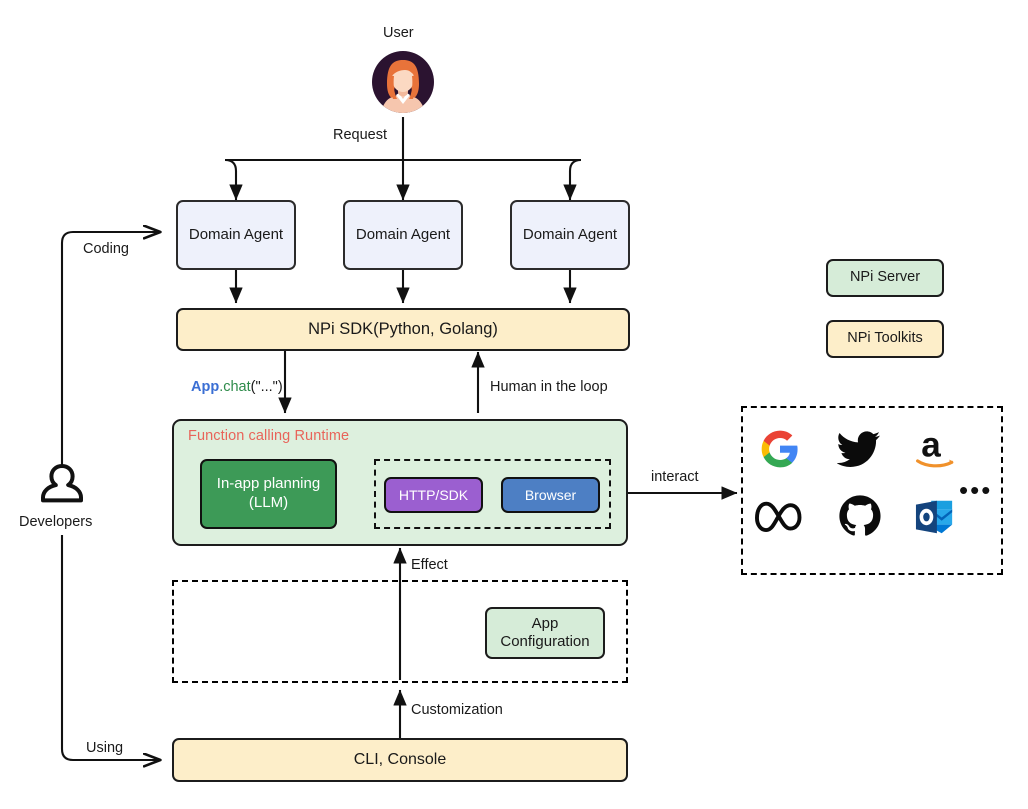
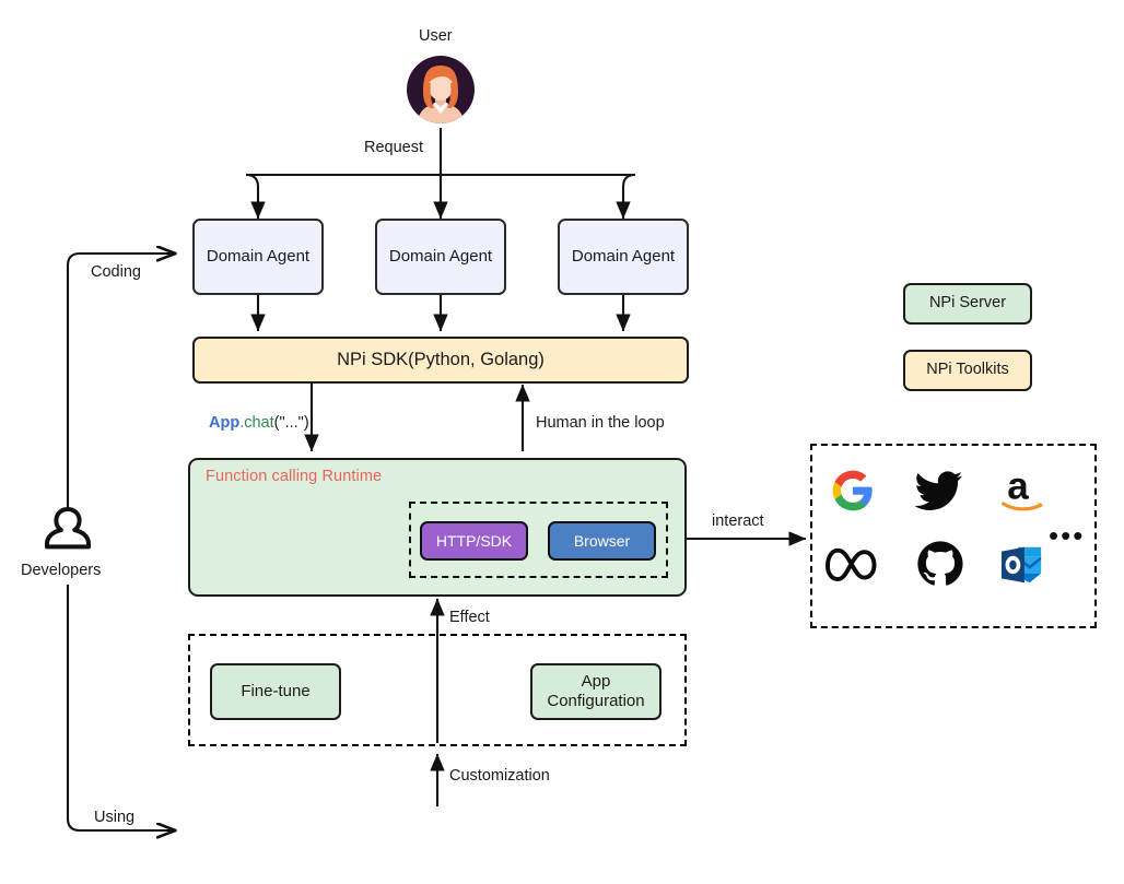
  User
  Request
  Domain Agent
  Domain Agent
  Domain Agent
  NPi SDK(Python, Golang)
  App.chat("...")
  Human in the loop
  Function calling Runtime
- In-app planning
- (LLM)
  HTTP/SDK
  Browser
  interact
  Effect
+ Fine-tune
  App
  Configuration
  Customization
- CLI, Console
  Developers
  Coding
  Using
  NPi Server
  NPi Toolkits
  a
  •••
